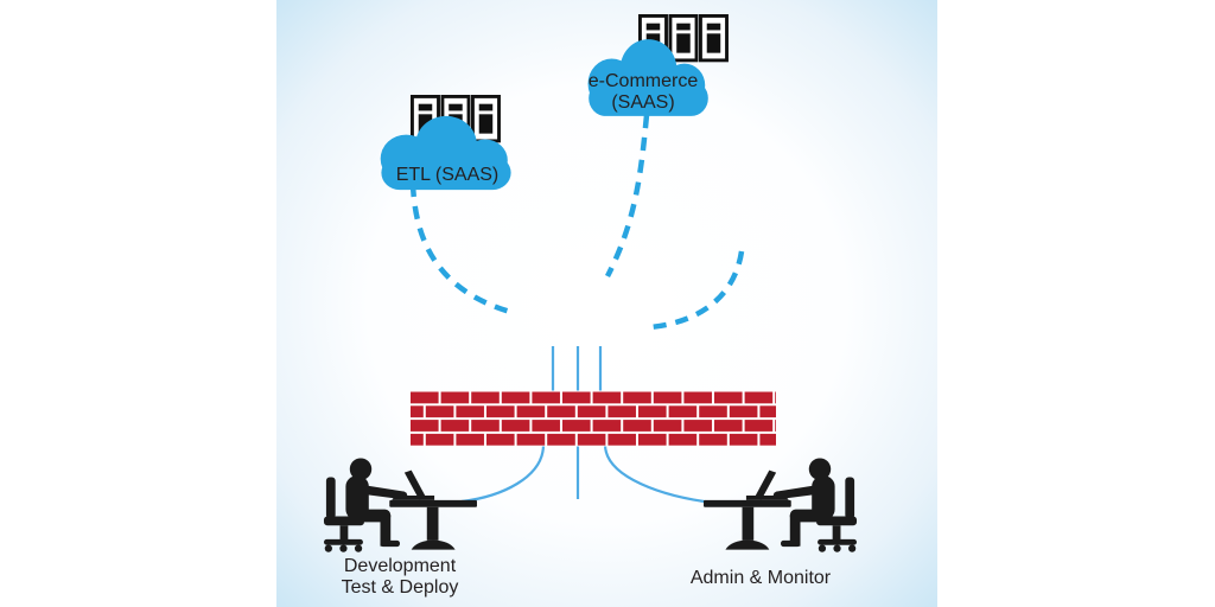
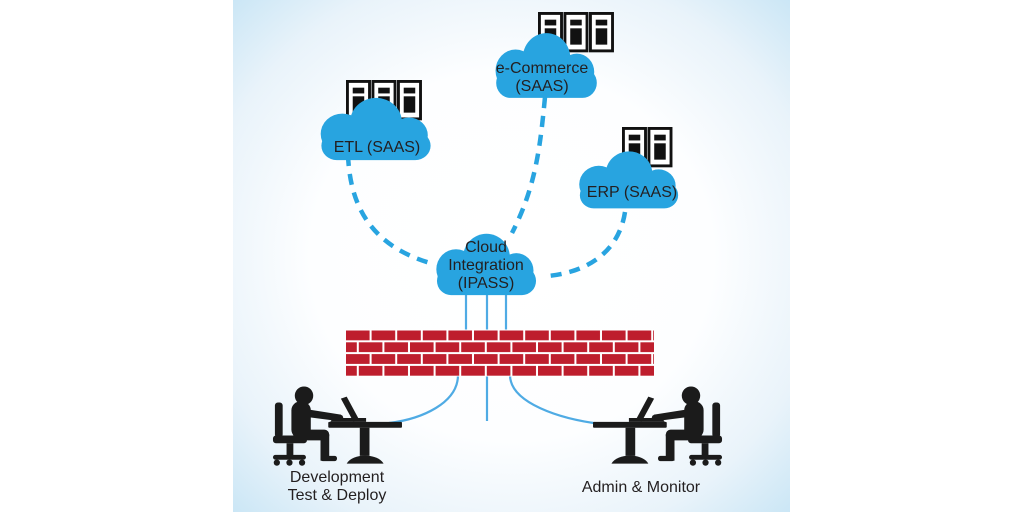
  ETL (SAAS)
  e-Commerce
  (SAAS)
+ ERP (SAAS)
+ Cloud
+ Integration
+ (IPASS)
  Development
  Test & Deploy
  Admin & Monitor
